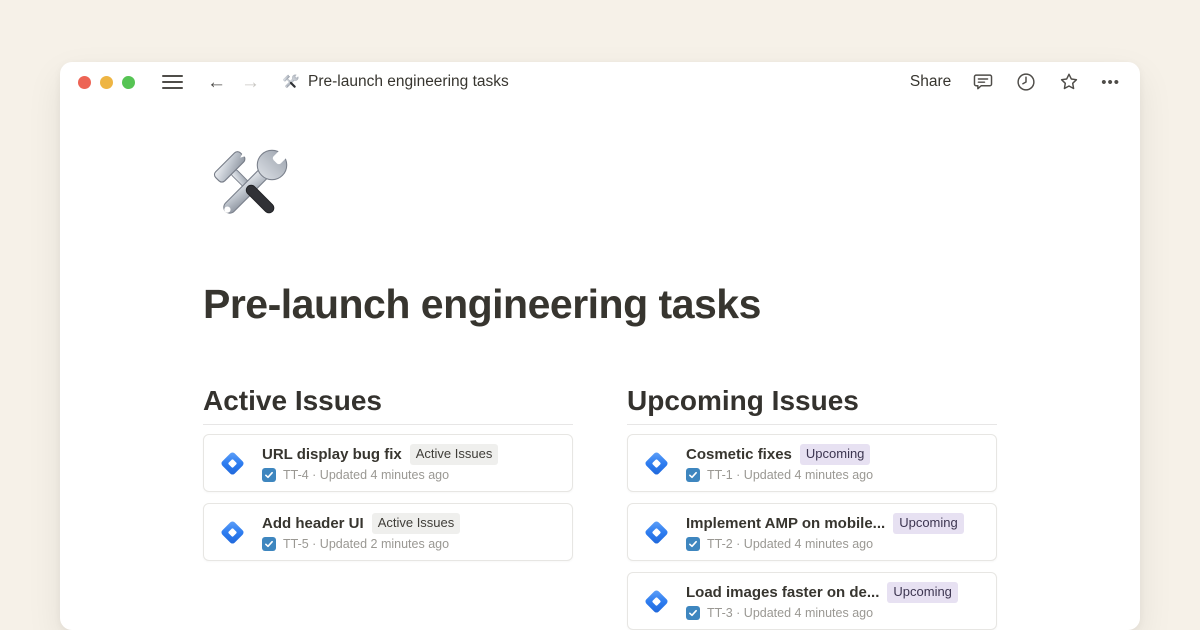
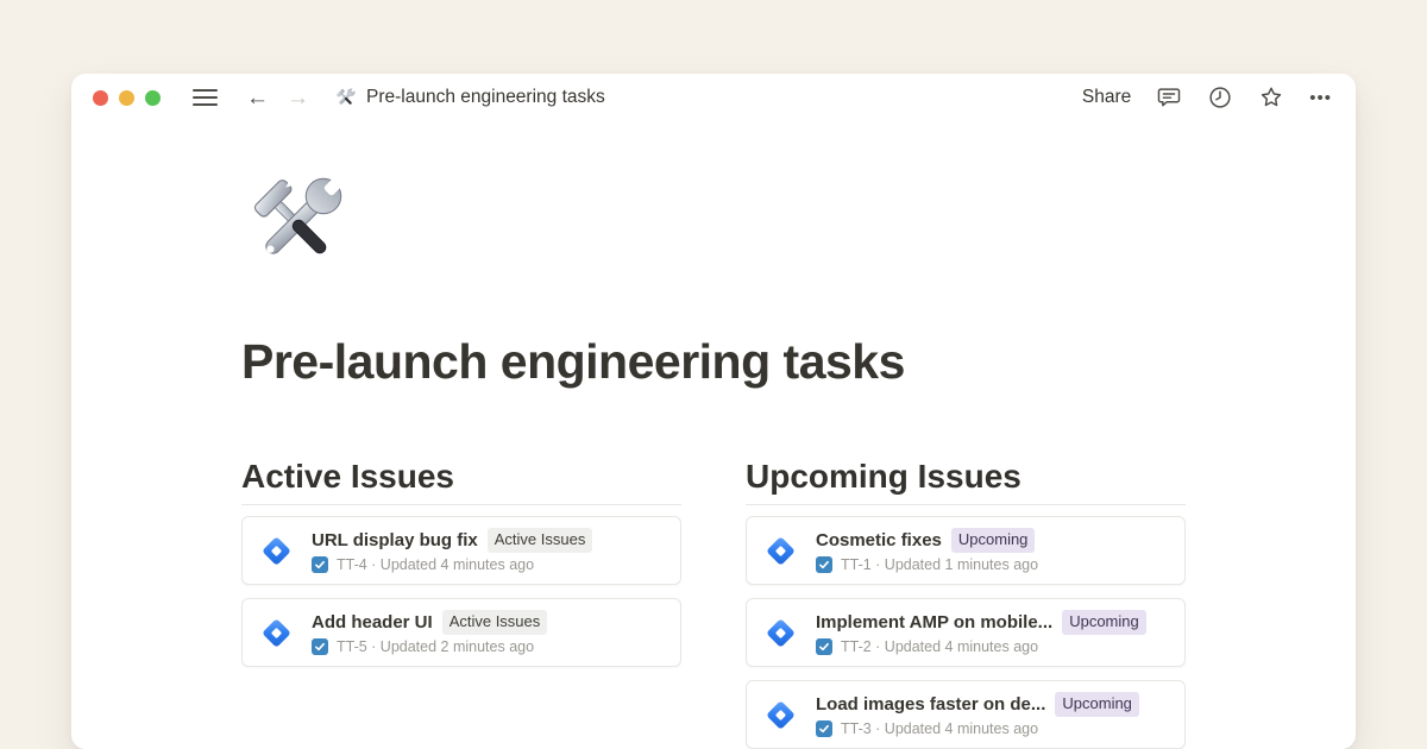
  ←
  →
  Pre-launch engineering tasks
  Share
  •••
  Pre-launch engineering tasks
  Active Issues
  URL display bug fix
  Active Issues
  TT-4 · Updated 4 minutes ago
  Add header UI
  Active Issues
  TT-5 · Updated 2 minutes ago
  Upcoming Issues
  Cosmetic fixes
  Upcoming
- TT-1 · Updated 4 minutes ago
+ TT-1 · Updated 1 minutes ago
  Implement AMP on mobile...
  Upcoming
  TT-2 · Updated 4 minutes ago
  Load images faster on de...
  Upcoming
  TT-3 · Updated 4 minutes ago
